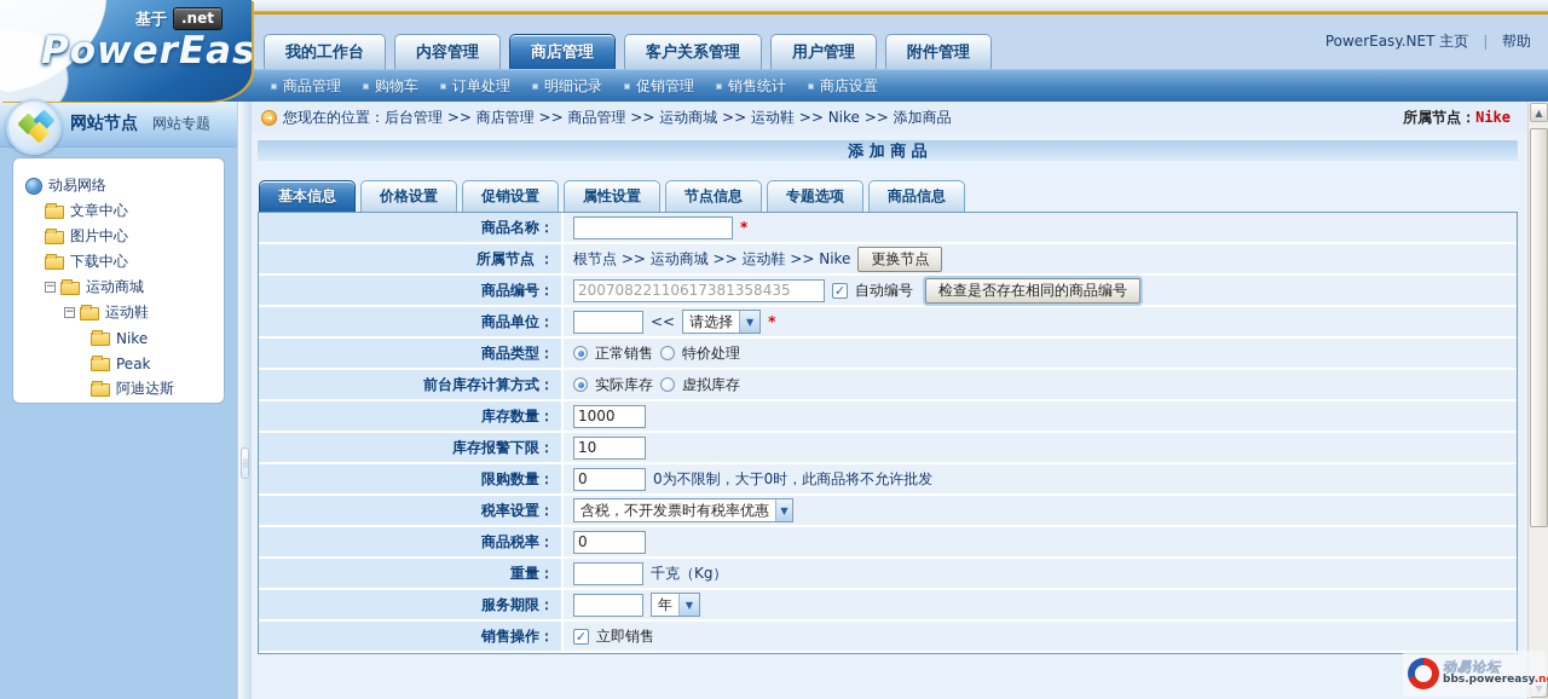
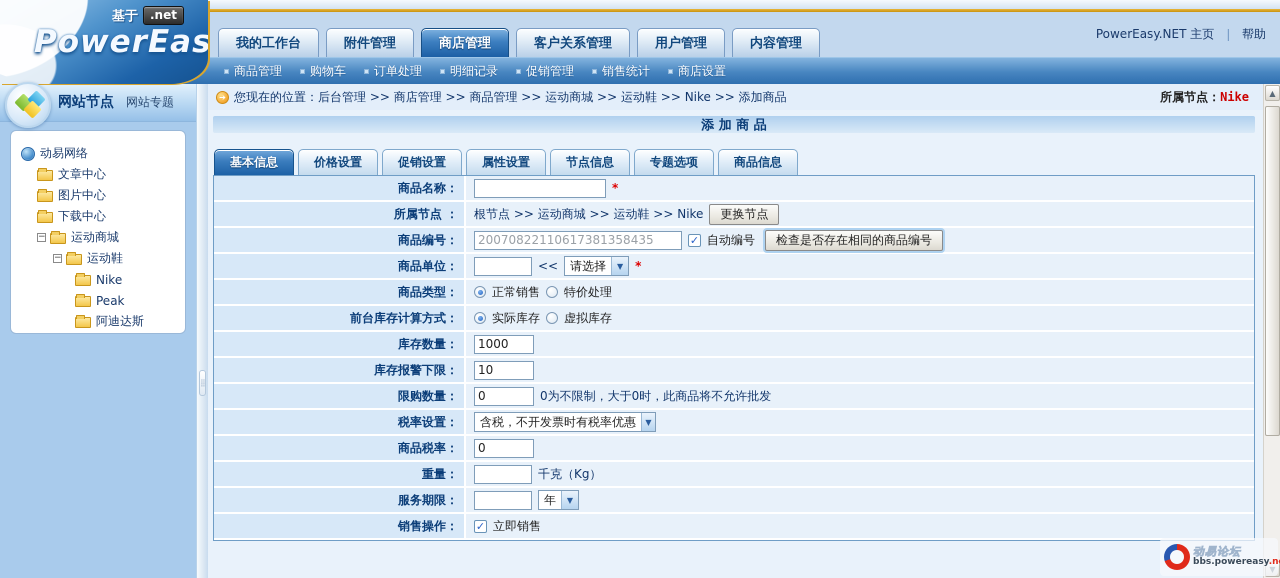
  基于
  .net
  PowerEas
  PowerEasy.NET 主页 ｜ 帮助
  我的工作台
- 内容管理
+ 附件管理
  商店管理
  客户关系管理
  用户管理
- 附件管理
+ 内容管理
  商品管理
  购物车
  订单处理
  明细记录
  促销管理
  销售统计
  商店设置
  网站节点
  网站专题
  动易网络
  文章中心
  图片中心
  下载中心
  −
  运动商城
  −
  运动鞋
  Nike
  Peak
  阿迪达斯
  ⣿
  ➔
  您现在的位置：后台管理 >> 商店管理 >> 商品管理 >> 运动商城 >> 运动鞋 >> Nike >> 添加商品
  所属节点：Nike
  添 加 商 品
  基本信息
  价格设置
  促销设置
  属性设置
  节点信息
  专题选项
  商品信息
  商品名称：
  *
  所属节点 ：
  根节点 >> 运动商城 >> 运动鞋 >> Nike
  更换节点
  商品编号：
  20070822110617381358435
  ✓
  自动编号
  检查是否存在相同的商品编号
  商品单位：
  <<
  请选择
  ▼
  *
  商品类型：
  正常销售
  特价处理
  前台库存计算方式：
  实际库存
  虚拟库存
  库存数量：
  1000
  库存报警下限：
  10
  限购数量：
  0
  0为不限制，大于0时，此商品将不允许批发
  税率设置：
  含税，不开发票时有税率优惠
  ▼
  商品税率：
  0
  重量：
  千克（Kg）
  服务期限：
  年
  ▼
  销售操作：
  ✓
  立即销售
  ▲
  ▼
  动易论坛
  bbs.powereasy.n
